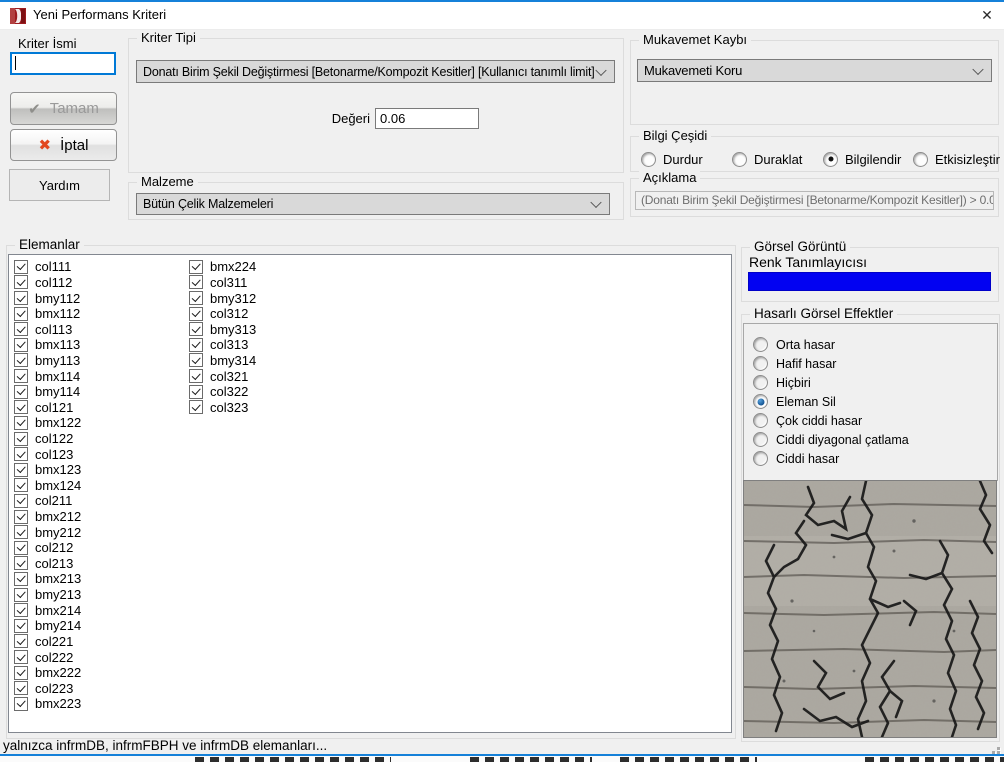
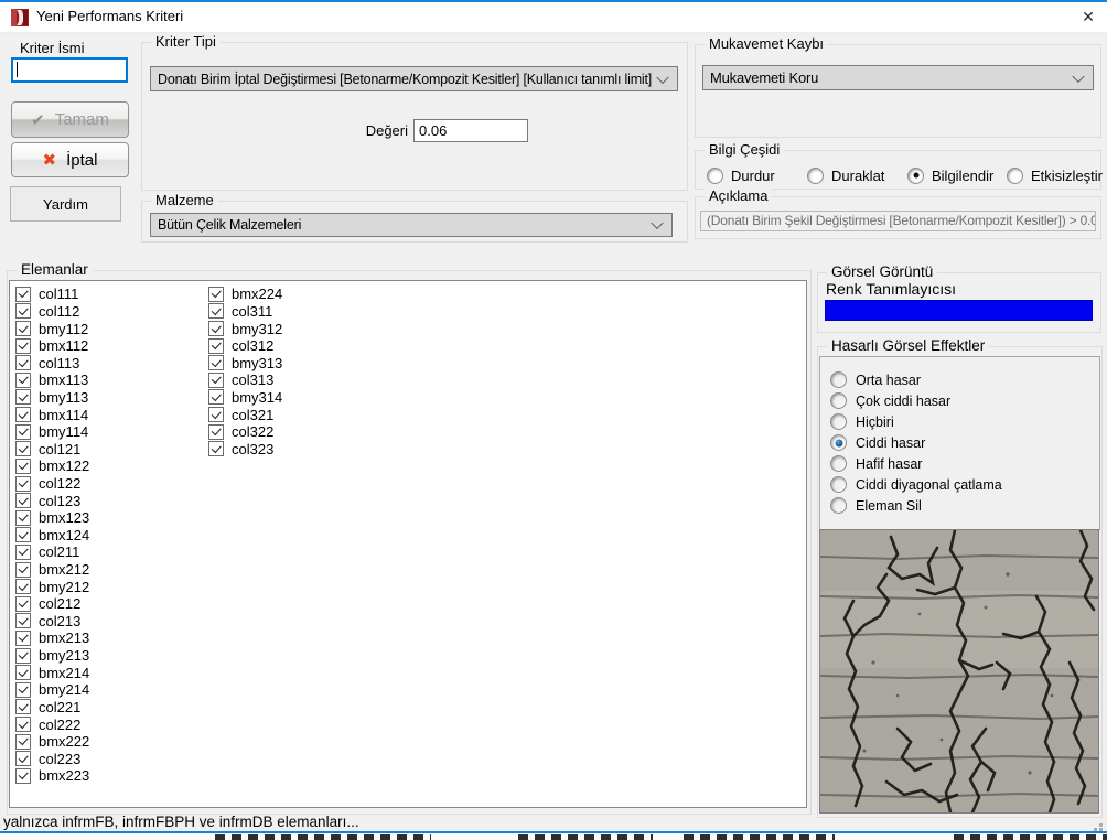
  Yeni Performans Kriteri
  ✕
  Kriter İsmi
  ✔
  Tamam
  ✖
  İptal
  Yardım
  Kriter Tipi
- Donatı Birim Şekil Değiştirmesi [Betonarme/Kompozit Kesitler] [Kullanıcı tanımlı limit]
+ Donatı Birim İptal Değiştirmesi [Betonarme/Kompozit Kesitler] [Kullanıcı tanımlı limit]
  Değeri
  0.06
  Malzeme
  Bütün Çelik Malzemeleri
  Mukavemet Kaybı
  Mukavemeti Koru
  Bilgi Çeşidi
  Durdur
  Duraklat
  Bilgilendir
  Etkisizleştir
  Açıklama
  (Donatı Birim Şekil Değiştirmesi [Betonarme/Kompozit Kesitler]) > 0.0
  Elemanlar
  col111
  col112
  bmy112
  bmx112
  col113
  bmx113
  bmy113
  bmx114
  bmy114
  col121
  bmx122
  col122
  col123
  bmx123
  bmx124
  col211
  bmx212
  bmy212
  col212
  col213
  bmx213
  bmy213
  bmx214
  bmy214
  col221
  col222
  bmx222
  col223
  bmx223
  bmx224
  col311
  bmy312
  col312
  bmy313
  col313
  bmy314
  col321
  col322
  col323
  Görsel Görüntü
  Renk Tanımlayıcısı
  Hasarlı Görsel Effektler
  Orta hasar
- Hafif hasar
+ Çok ciddi hasar
  Hiçbiri
- Eleman Sil
+ Ciddi hasar
- Çok ciddi hasar
+ Hafif hasar
  Ciddi diyagonal çatlama
- Ciddi hasar
+ Eleman Sil
- yalnızca infrmDB, infrmFBPH ve infrmDB elemanları...
+ yalnızca infrmFB, infrmFBPH ve infrmDB elemanları...
